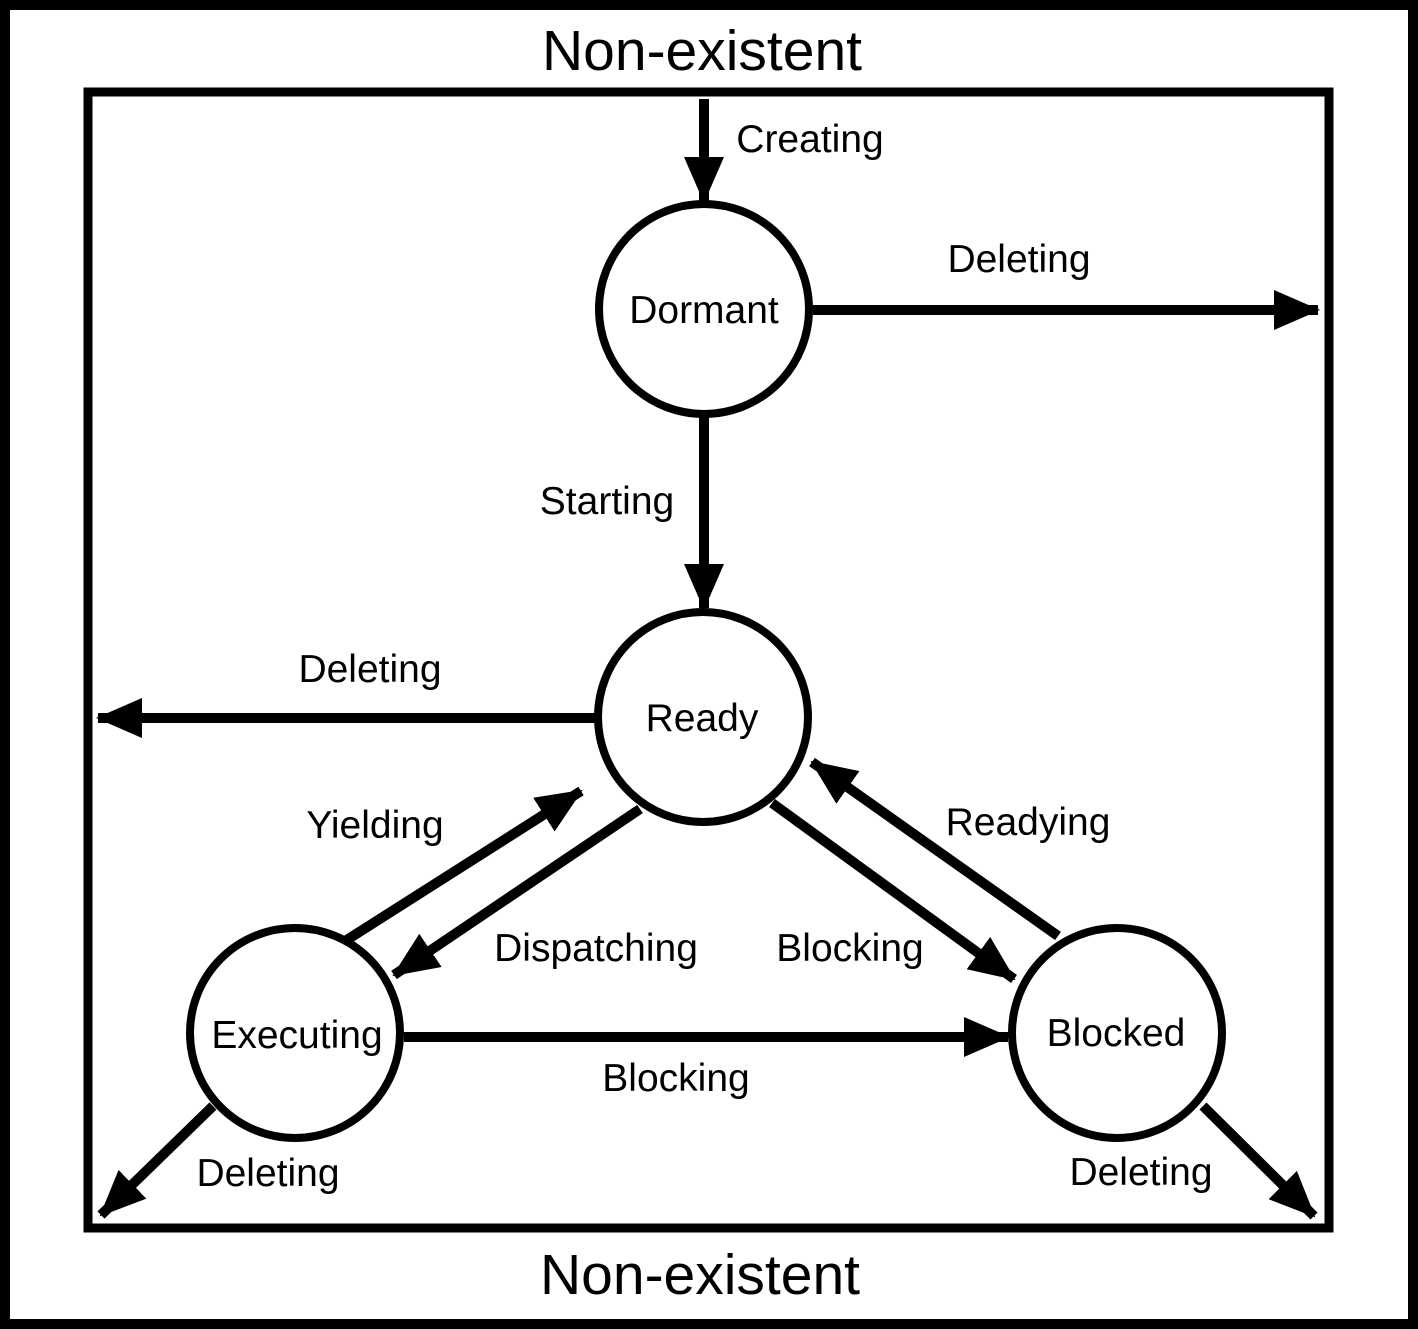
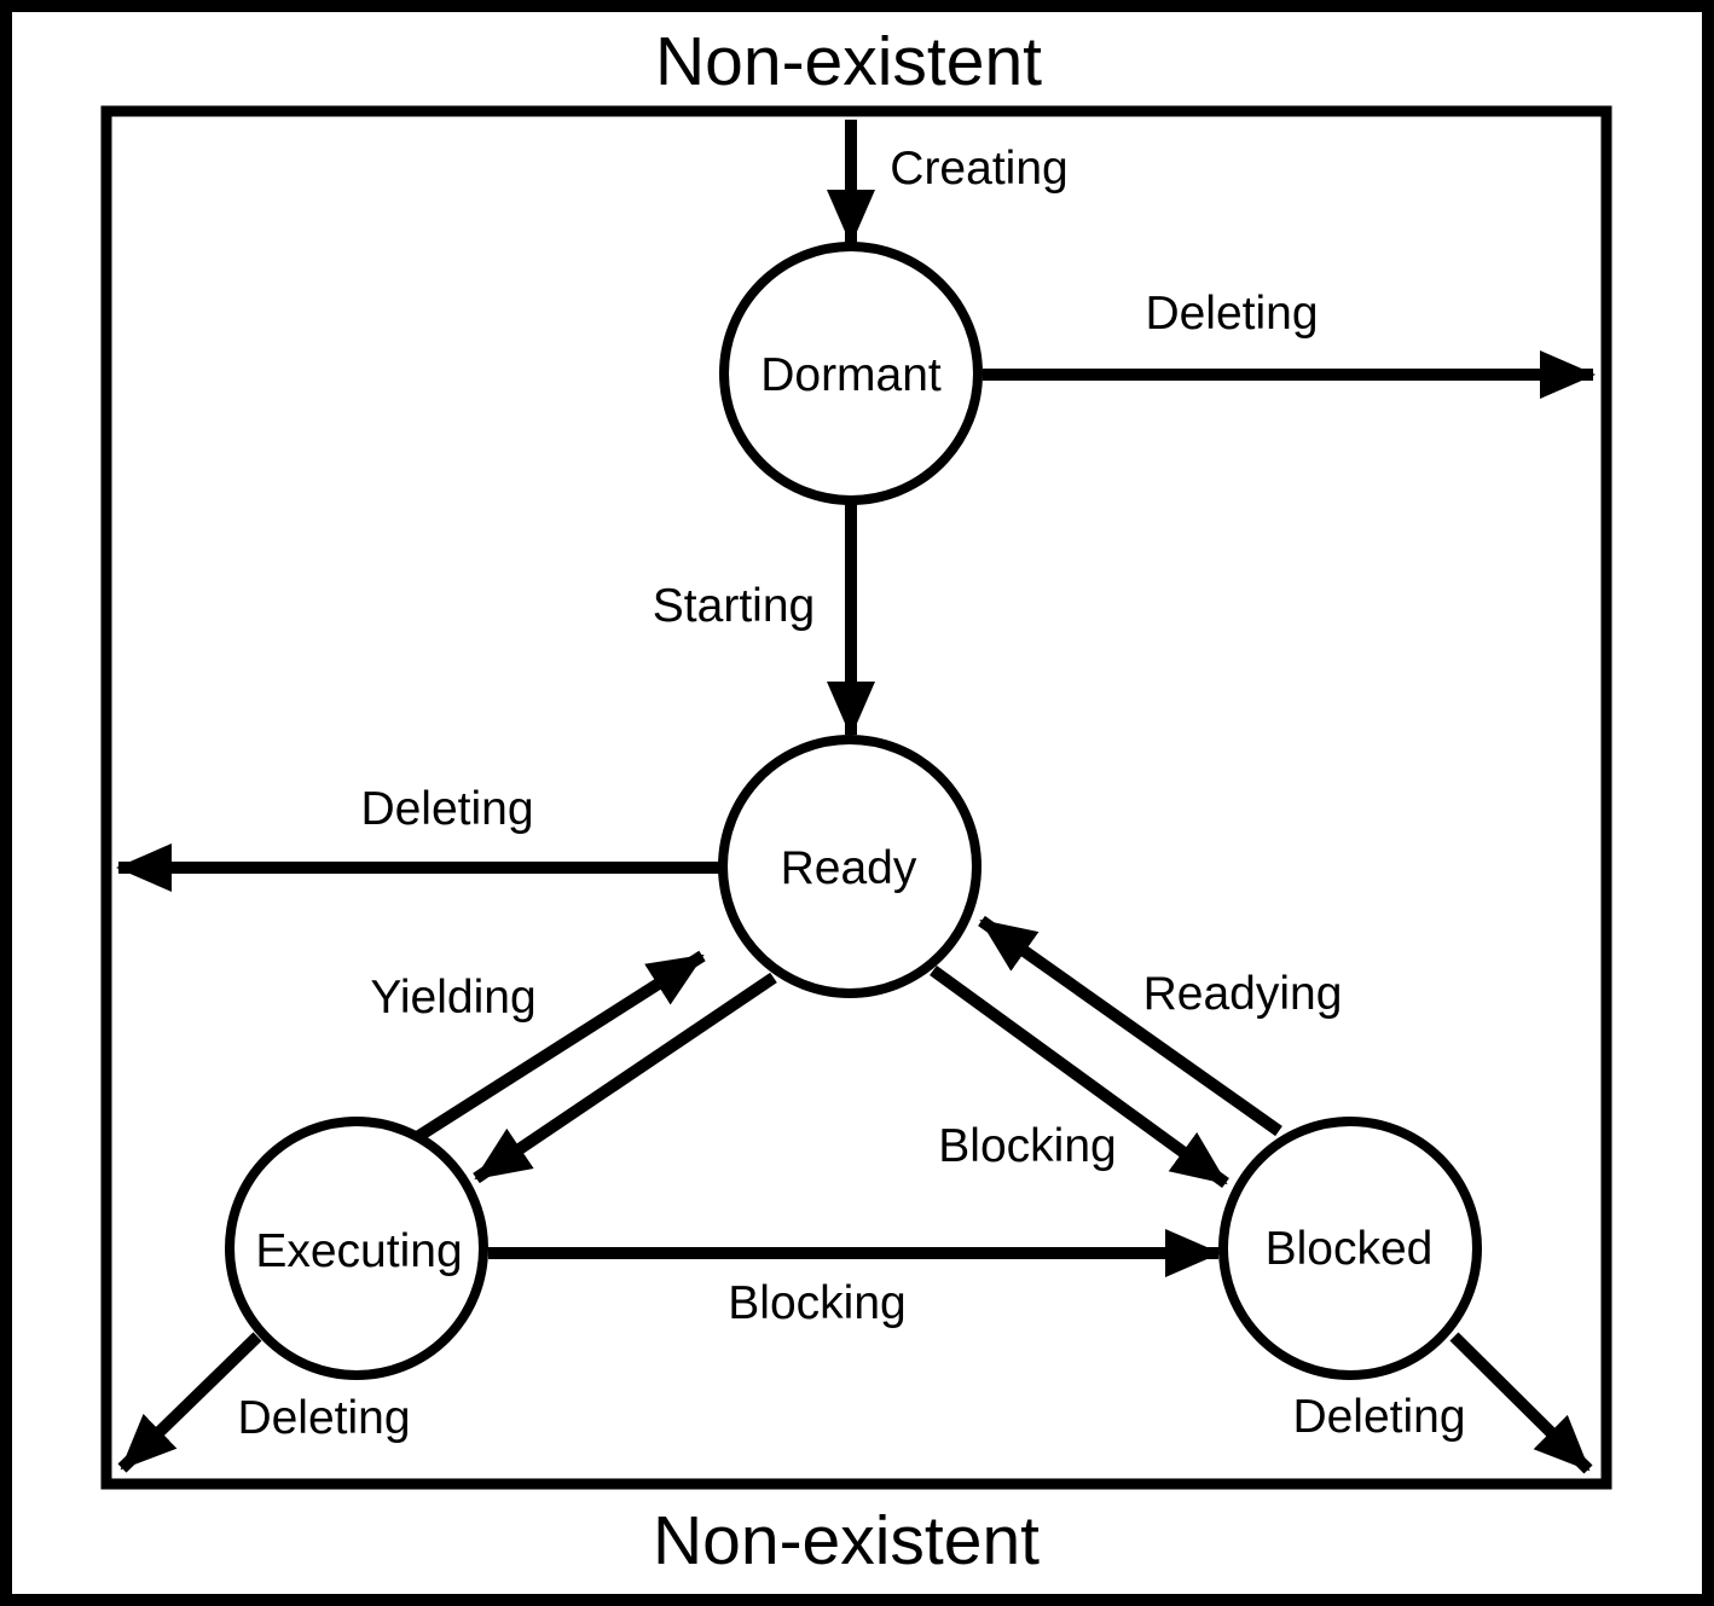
  Non-existent
  Non-existent
  Dormant
  Ready
  Executing
  Blocked
  Creating
  Deleting
  Starting
  Deleting
  Yielding
- Dispatching
  Blocking
  Readying
  Blocking
  Deleting
  Deleting
